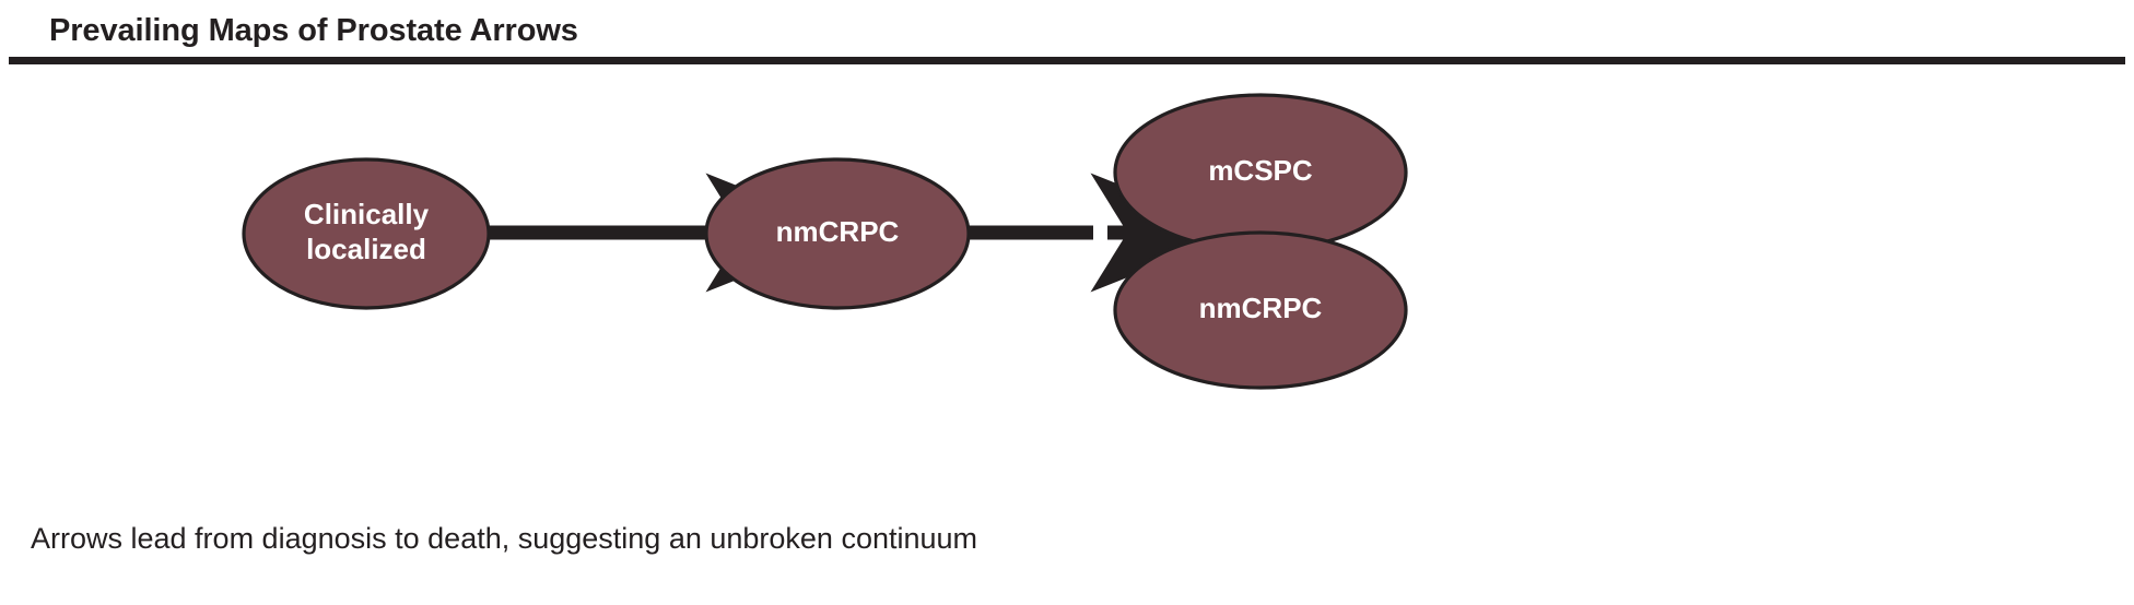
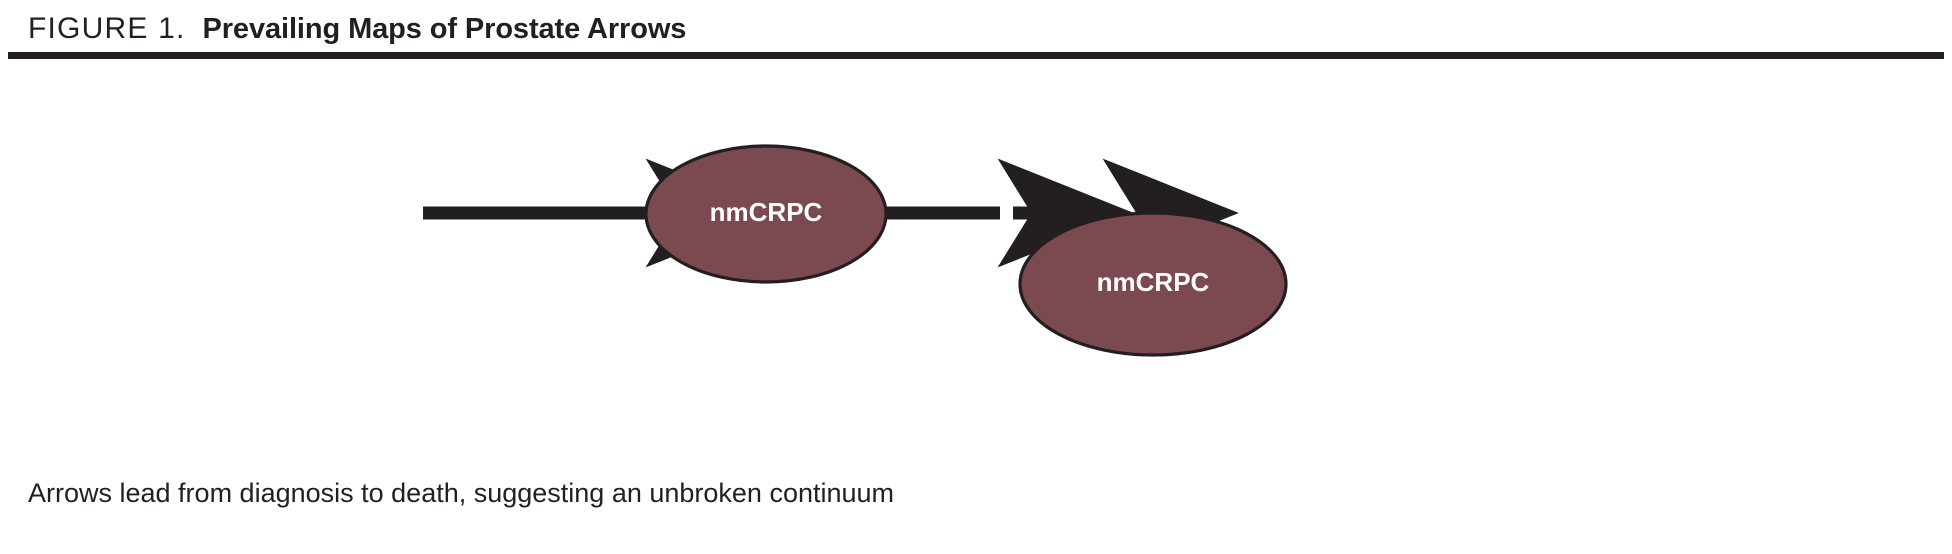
+ FIGURE 1.
  Prevailing Maps of Prostate Arrows
- Clinically
- localized
  nmCRPC
- mCSPC
  nmCRPC
  Arrows lead from diagnosis to death, suggesting an unbroken continuum
